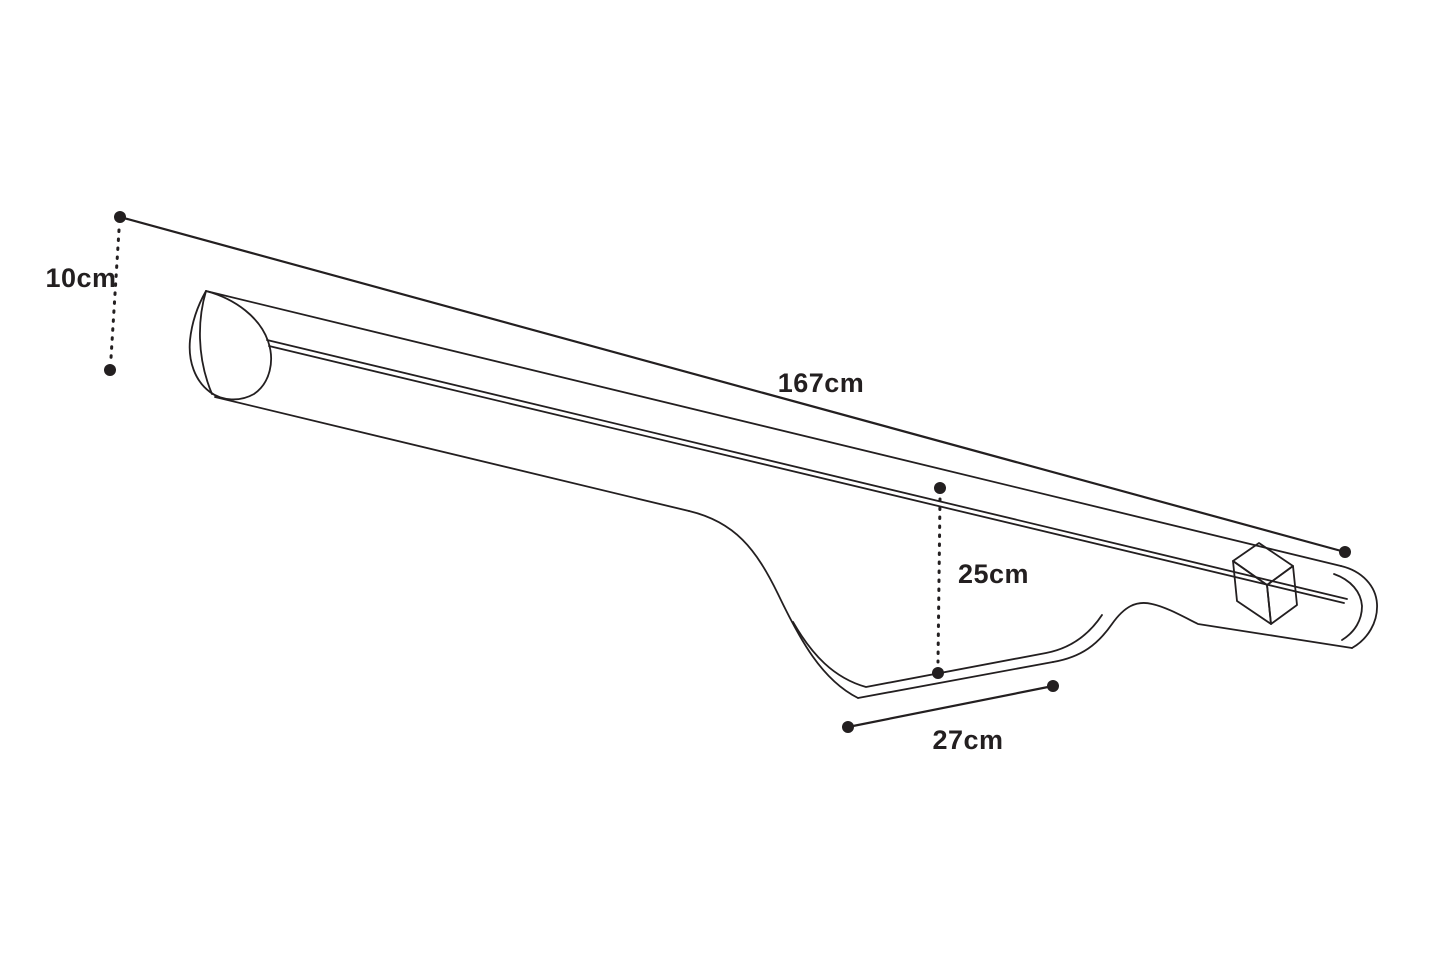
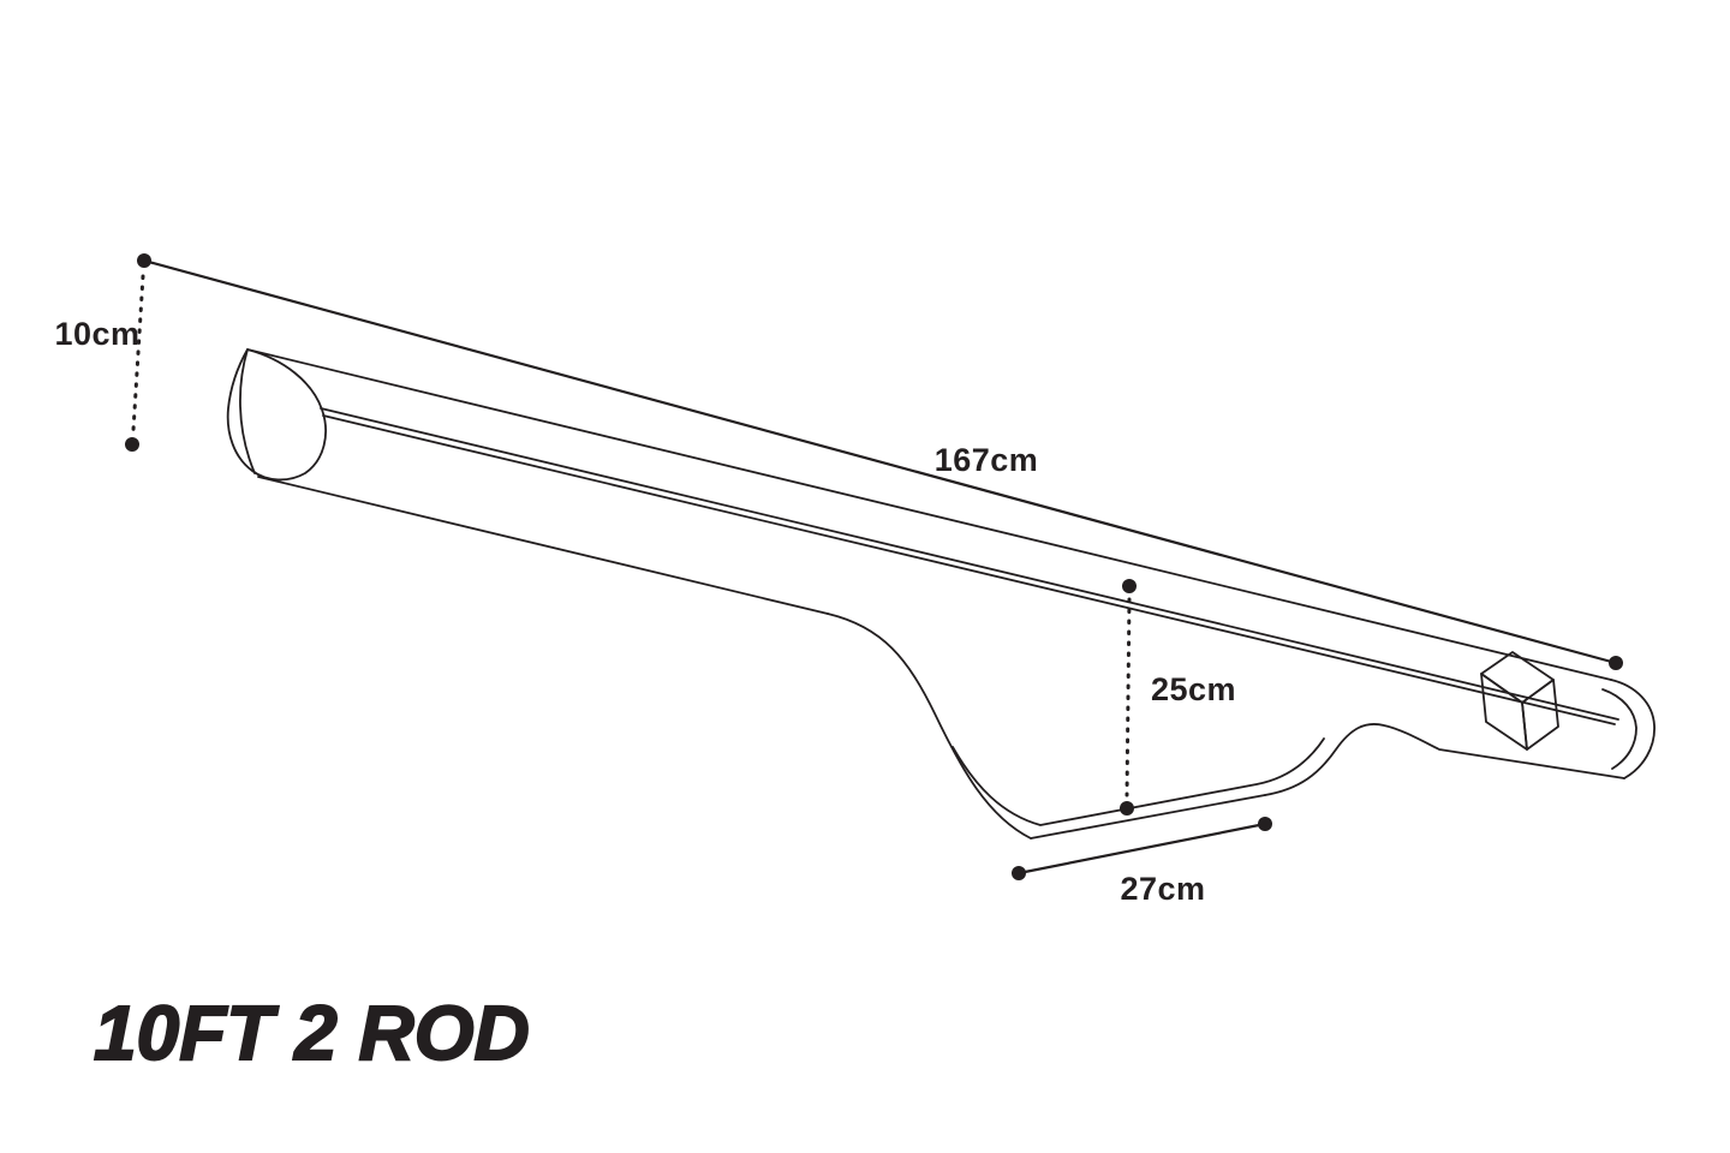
  10cm
  167cm
  25cm
  27cm
+ 10FT 2 ROD
